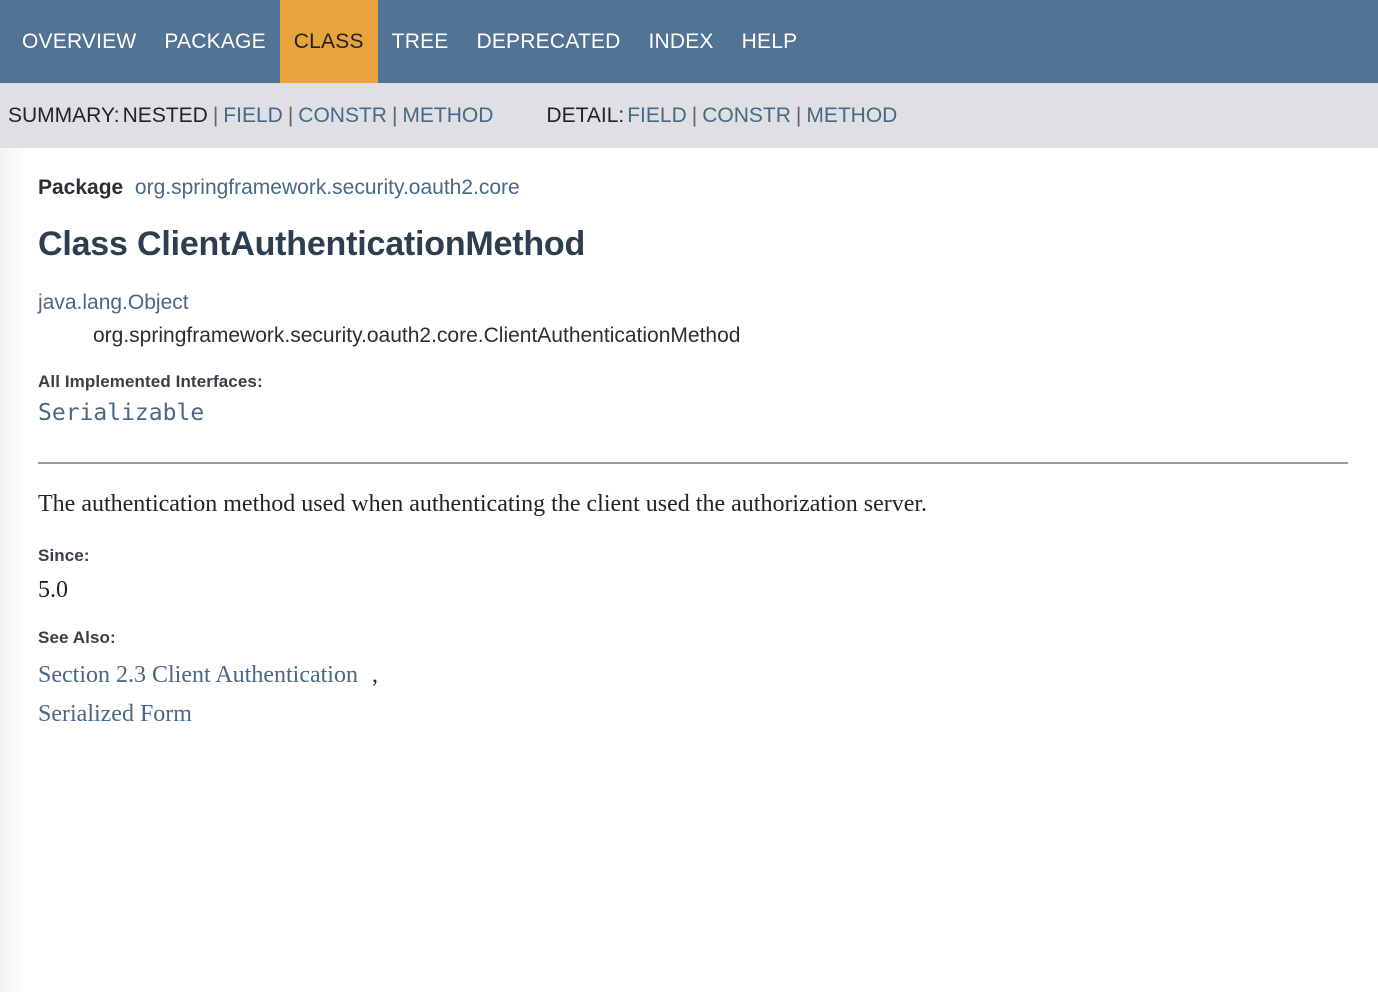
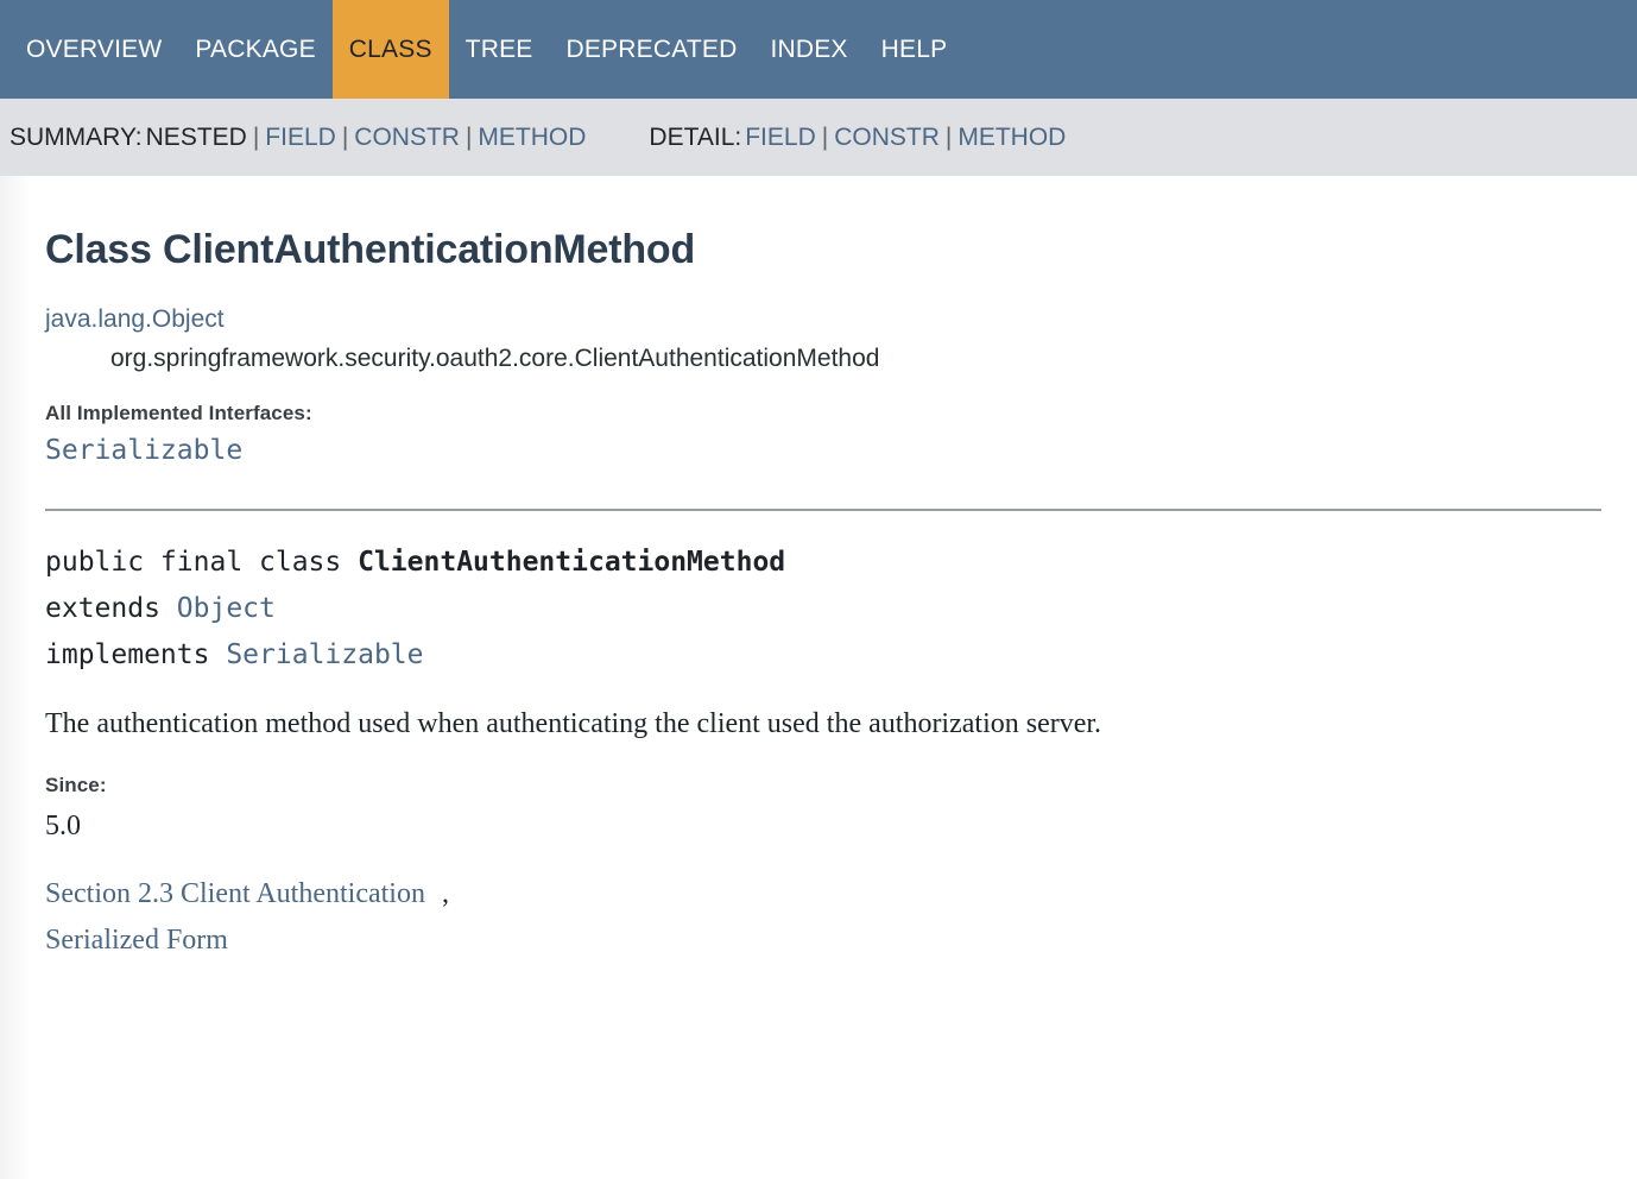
  OVERVIEW
  PACKAGE
  CLASS
  TREE
  DEPRECATED
  INDEX
  HELP
  SUMMARY:
  NESTED
  |
  FIELD
  |
  CONSTR
  |
  METHOD
  DETAIL:
  FIELD
  |
  CONSTR
  |
  METHOD
- Package org.springframework.security.oauth2.core
  Class ClientAuthenticationMethod
  java.lang.Object
  org.springframework.security.oauth2.core.ClientAuthenticationMethod
  All Implemented Interfaces:
  Serializable
+ public final class ClientAuthenticationMethod extends Object implements Serializable
  The authentication method used when authenticating the client used the authorization server.
  Since:
  5.0
- See Also:
  Section 2.3 Client Authentication ,
  Serialized Form
